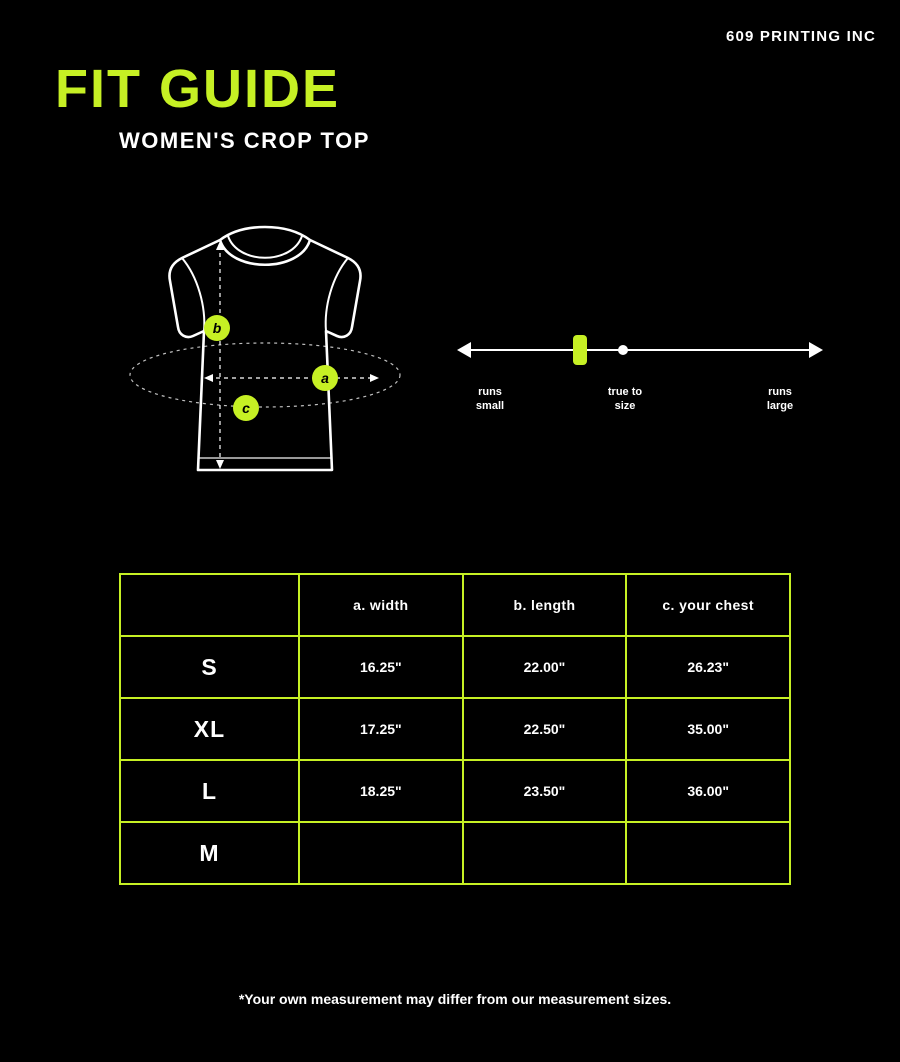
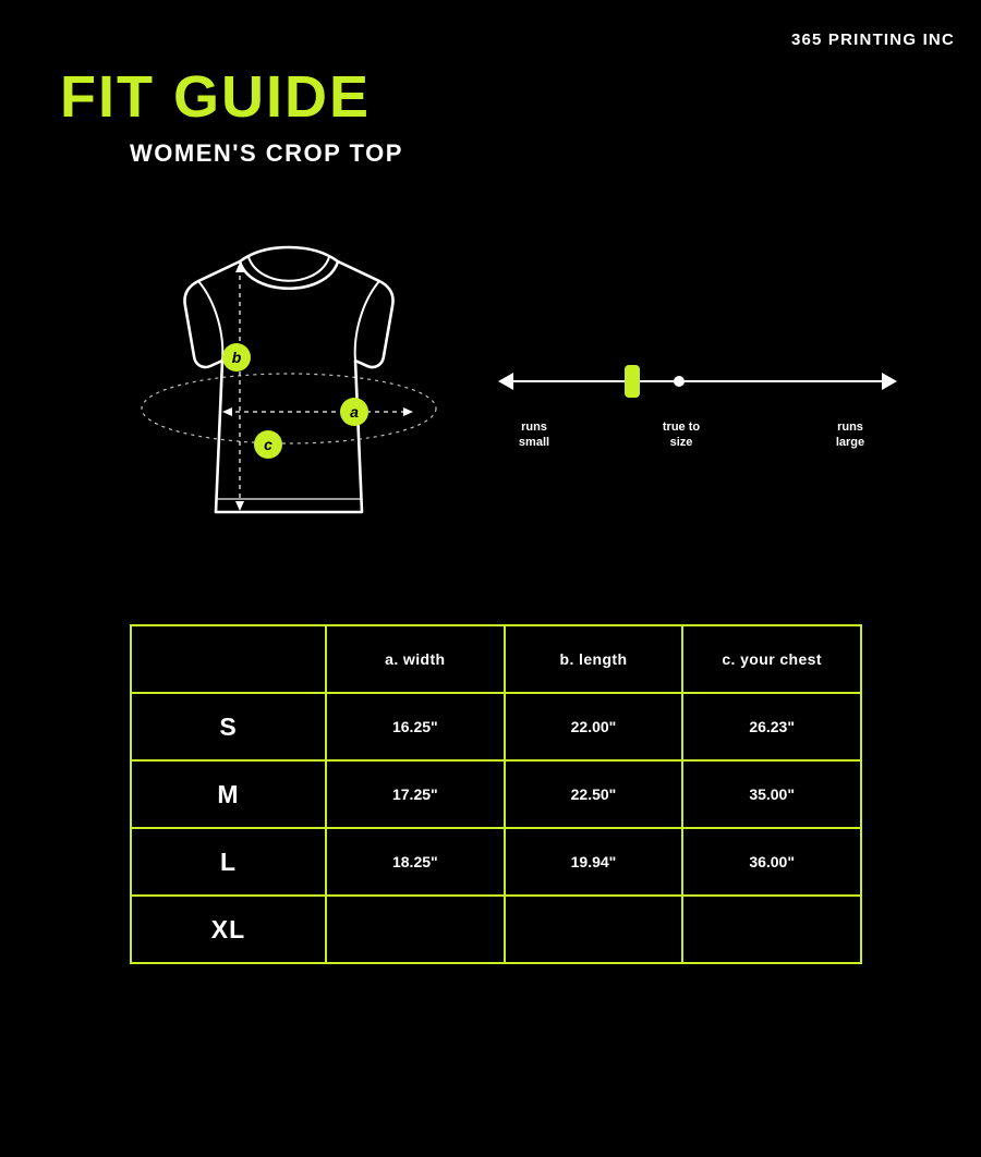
- 609 PRINTING INC
+ 365 PRINTING INC
  FIT GUIDE
  WOMEN'S CROP TOP
  a
  b
  c
  runs
  small
  true to
  size
  runs
  large
  	a. width	b. length	c. your chest
  S	16.25"	22.00"	26.23"
- XL	17.25"	22.50"	35.00"
+ M	17.25"	22.50"	35.00"
- L	18.25"	23.50"	36.00"
+ L	18.25"	19.94"	36.00"
- M
+ XL
- *Your own measurement may differ from our measurement sizes.
